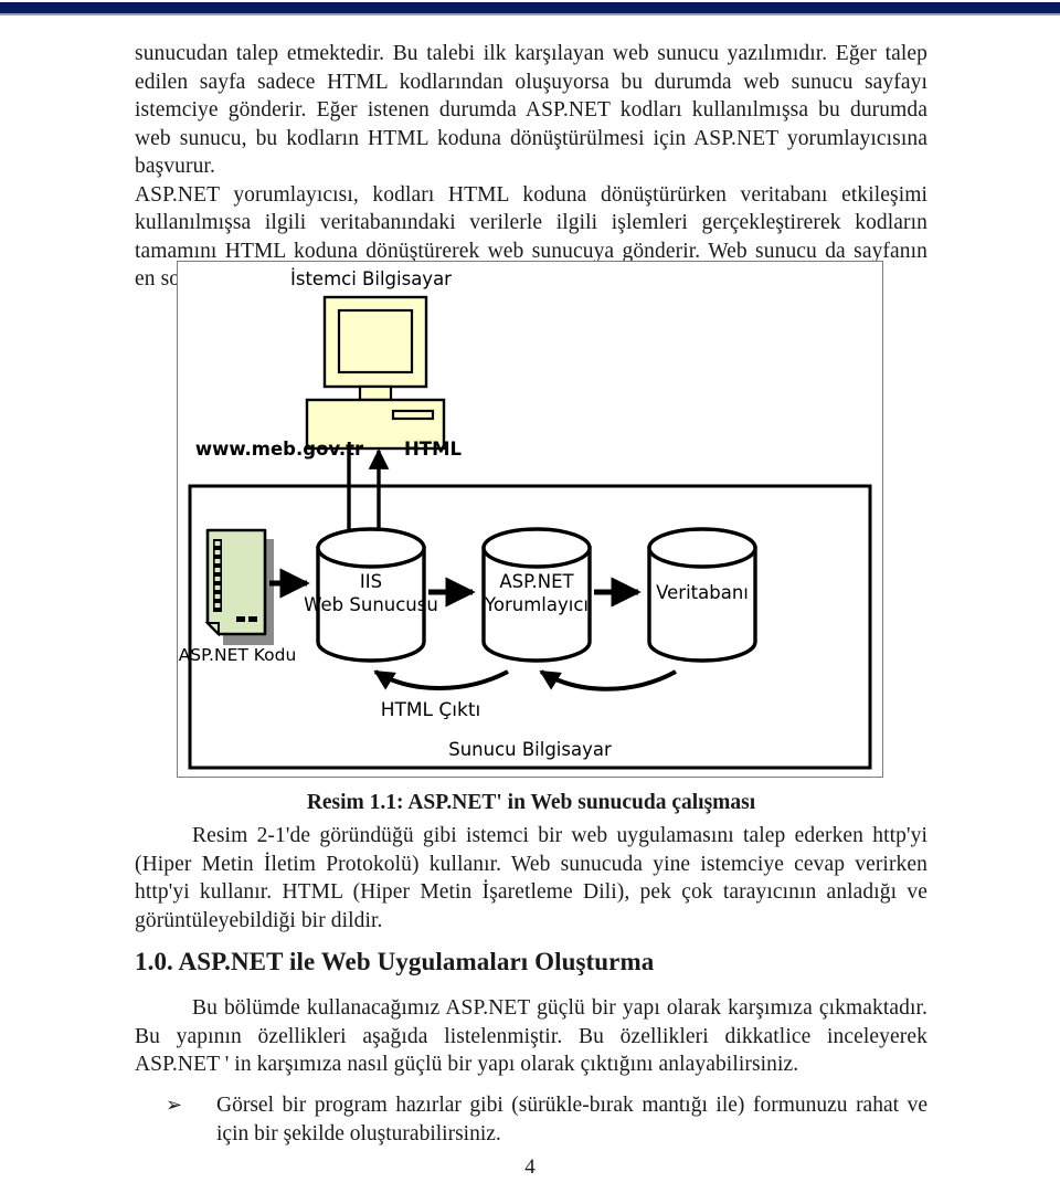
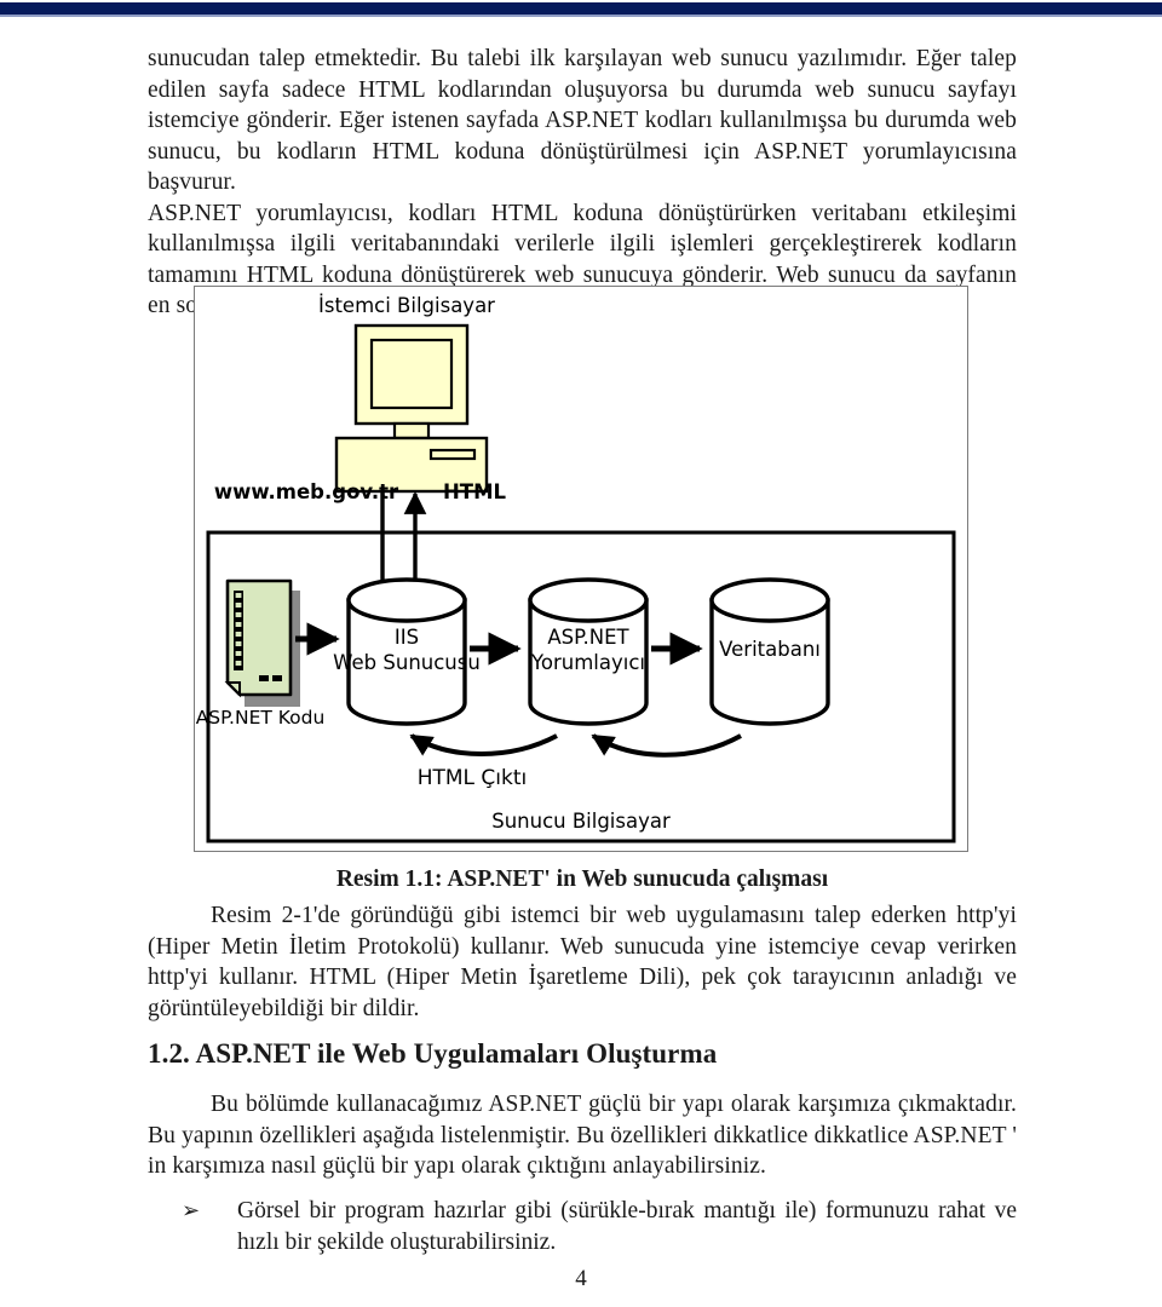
- sunucudan talep etmektedir. Bu talebi ilk karşılayan web sunucu yazılımıdır. Eğer talep edilen sayfa sadece HTML kodlarından oluşuyorsa bu durumda web sunucu sayfayı istemciye gönderir. Eğer istenen durumda ASP.NET kodları kullanılmışsa bu durumda web sunucu, bu kodların HTML koduna dönüştürülmesi için ASP.NET yorumlayıcısına başvurur.
+ sunucudan talep etmektedir. Bu talebi ilk karşılayan web sunucu yazılımıdır. Eğer talep edilen sayfa sadece HTML kodlarından oluşuyorsa bu durumda web sunucu sayfayı istemciye gönderir. Eğer istenen sayfada ASP.NET kodları kullanılmışsa bu durumda web sunucu, bu kodların HTML koduna dönüştürülmesi için ASP.NET yorumlayıcısına başvurur.
  ASP.NET yorumlayıcısı, kodları HTML koduna dönüştürürken veritabanı etkileşimi kullanılmışsa ilgili veritabanındaki verilerle ilgili işlemleri gerçekleştirerek kodların tamamını HTML koduna dönüştürerek web sunucuya gönderir. Web sunucu da sayfanın en so
  İstemci Bilgisayar
  www.meb.gov.tr
  HTML
  ASP.NET Kodu
  IIS
  Web Sunucusu
  ASP.NET
  Yorumlayıcı
  Veritabanı
  HTML Çıktı
  Sunucu Bilgisayar
  Resim 1.1: ASP.NET' in Web sunucuda çalışması
  Resim 2-1'de göründüğü gibi istemci bir web uygulamasını talep ederken http'yi (Hiper Metin İletim Protokolü) kullanır. Web sunucuda yine istemciye cevap verirken http'yi kullanır. HTML (Hiper Metin İşaretleme Dili), pek çok tarayıcının anladığı ve görüntüleyebildiği bir dildir.
- 1.0. ASP.NET ile Web Uygulamaları Oluşturma
+ 1.2. ASP.NET ile Web Uygulamaları Oluşturma
- Bu bölümde kullanacağımız ASP.NET güçlü bir yapı olarak karşımıza çıkmaktadır. Bu yapının özellikleri aşağıda listelenmiştir. Bu özellikleri dikkatlice inceleyerek ASP.NET ' in karşımıza nasıl güçlü bir yapı olarak çıktığını anlayabilirsiniz.
+ Bu bölümde kullanacağımız ASP.NET güçlü bir yapı olarak karşımıza çıkmaktadır. Bu yapının özellikleri aşağıda listelenmiştir. Bu özellikleri dikkatlice dikkatlice ASP.NET ' in karşımıza nasıl güçlü bir yapı olarak çıktığını anlayabilirsiniz.
  ➢
- Görsel bir program hazırlar gibi (sürükle-bırak mantığı ile) formunuzu rahat ve için bir şekilde oluşturabilirsiniz.
+ Görsel bir program hazırlar gibi (sürükle-bırak mantığı ile) formunuzu rahat ve hızlı bir şekilde oluşturabilirsiniz.
  4
